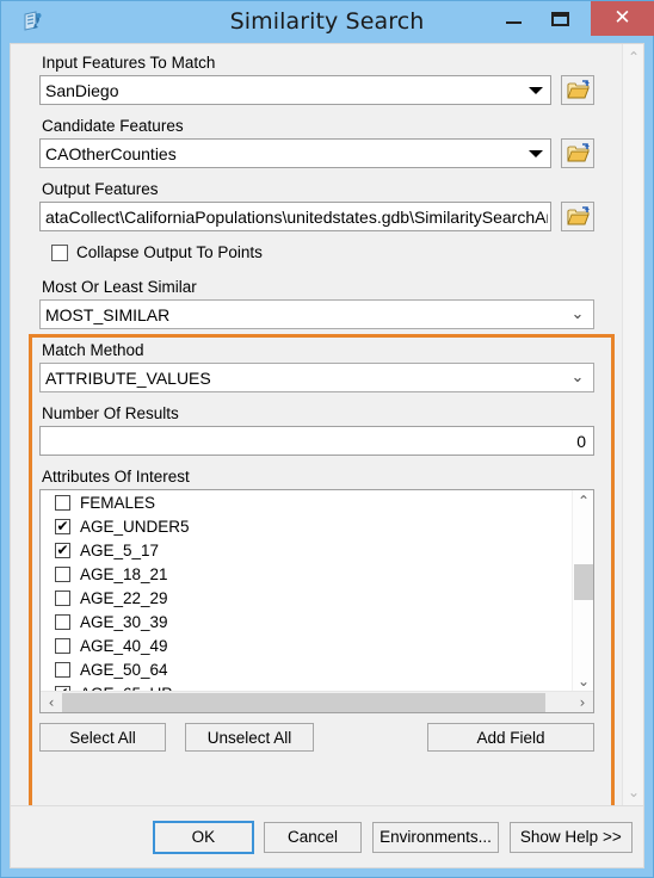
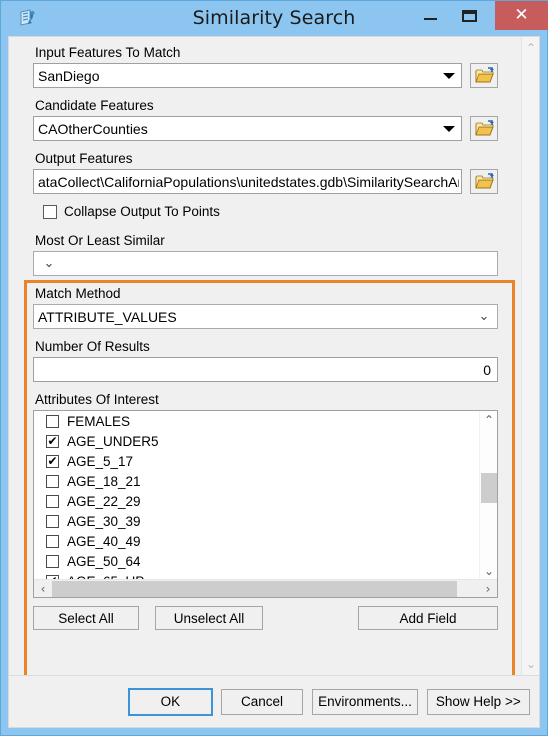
  Similarity Search
  ✕
  Input Features To Match
  SanDiego
  Candidate Features
  CAOtherCounties
  Output Features
  ataCollect\CaliforniaPopulations\unitedstates.gdb\SimilaritySearchA
  Collapse Output To Points
  Most Or Least Similar
- MOST_SIMILAR
  ⌄
  Match Method
  ATTRIBUTE_VALUES
  ⌄
  Number Of Results
  0
  Attributes Of Interest
  FEMALES
  ✔
  AGE_UNDER5
  ✔
  AGE_5_17
  AGE_18_21
  AGE_22_29
  AGE_30_39
  AGE_40_49
  AGE_50_64
  ⌃
  ⌄
  ‹
  ›
  Select All
  Unselect All
  Add Field
  ⌃
  ⌄
  OK
  Cancel
  Environments...
  Show Help >>
